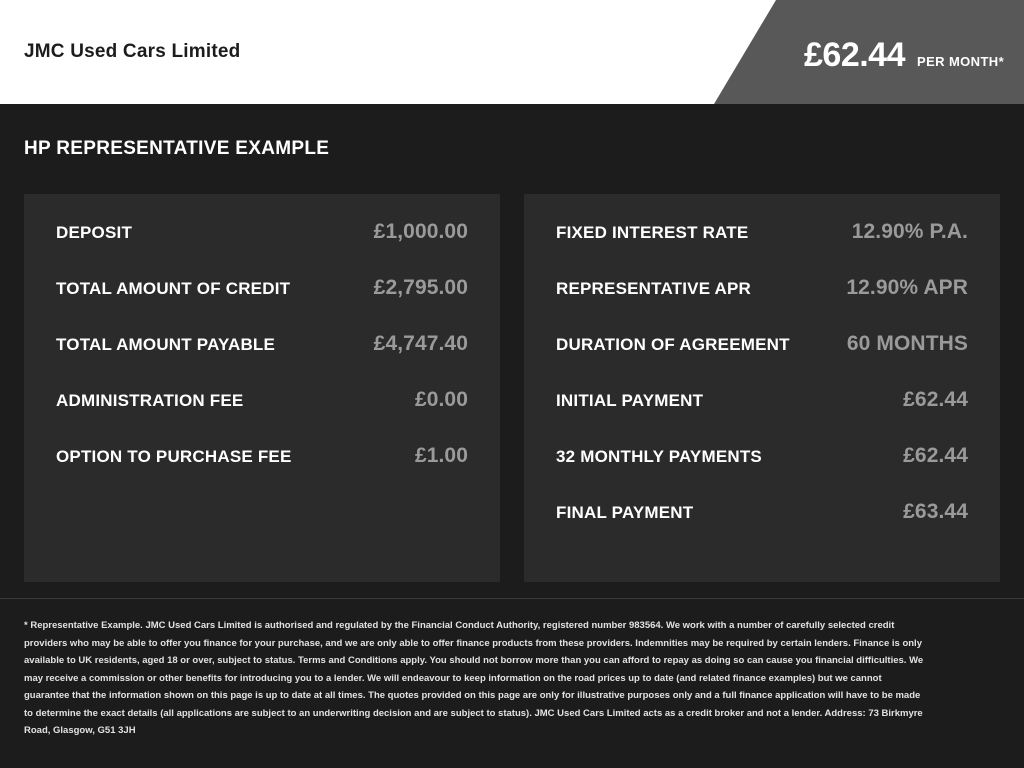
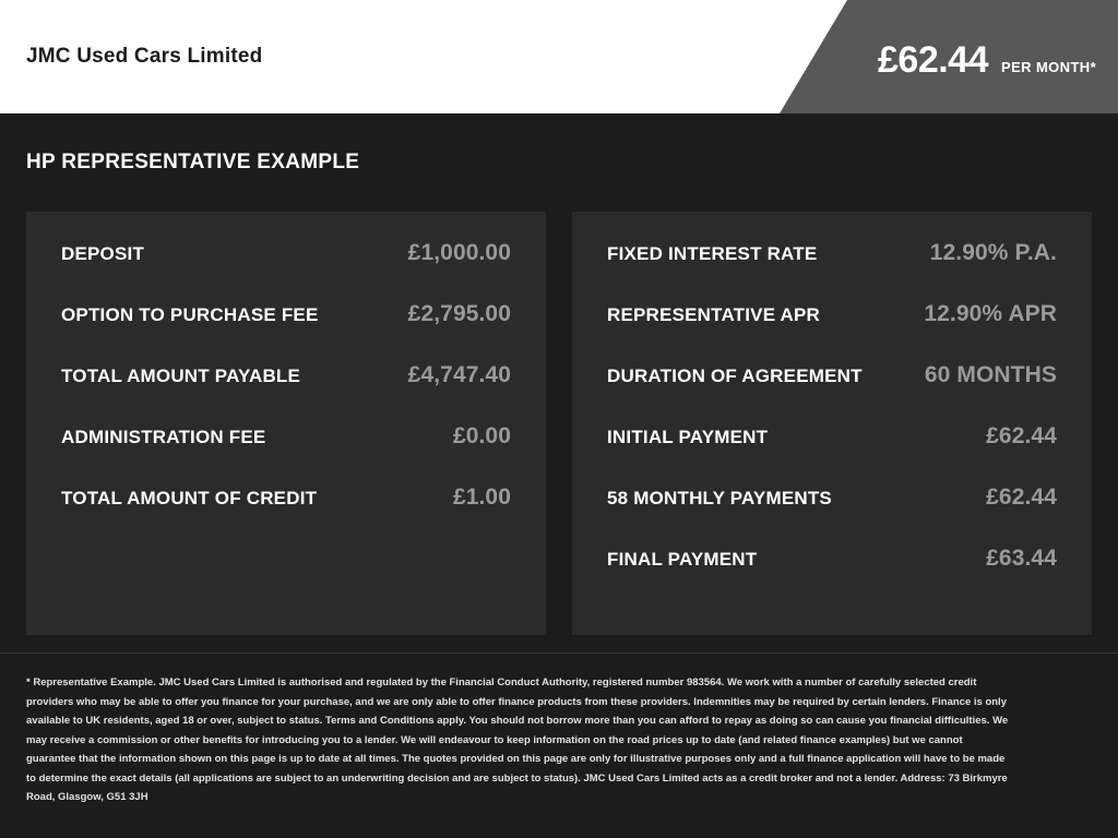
  JMC Used Cars Limited
  £62.44
  PER MONTH*
  HP REPRESENTATIVE EXAMPLE
  DEPOSIT
  £1,000.00
- TOTAL AMOUNT OF CREDIT
+ OPTION TO PURCHASE FEE
  £2,795.00
  TOTAL AMOUNT PAYABLE
  £4,747.40
  ADMINISTRATION FEE
  £0.00
- OPTION TO PURCHASE FEE
+ TOTAL AMOUNT OF CREDIT
  £1.00
  FIXED INTEREST RATE
  12.90% P.A.
  REPRESENTATIVE APR
  12.90% APR
  DURATION OF AGREEMENT
  60 MONTHS
  INITIAL PAYMENT
  £62.44
- 32 MONTHLY PAYMENTS
+ 58 MONTHLY PAYMENTS
  £62.44
  FINAL PAYMENT
  £63.44
  * Representative Example. JMC Used Cars Limited is authorised and regulated by the Financial Conduct Authority, registered number 983564. We work with a number of carefully selected credit providers who may be able to offer you finance for your purchase, and we are only able to offer finance products from these providers. Indemnities may be required by certain lenders. Finance is only available to UK residents, aged 18 or over, subject to status. Terms and Conditions apply. You should not borrow more than you can afford to repay as doing so can cause you financial difficulties. We may receive a commission or other benefits for introducing you to a lender. We will endeavour to keep information on the road prices up to date (and related finance examples) but we cannot guarantee that the information shown on this page is up to date at all times. The quotes provided on this page are only for illustrative purposes only and a full finance application will have to be made to determine the exact details (all applications are subject to an underwriting decision and are subject to status). JMC Used Cars Limited acts as a credit broker and not a lender. Address: 73 Birkmyre Road, Glasgow, G51 3JH
